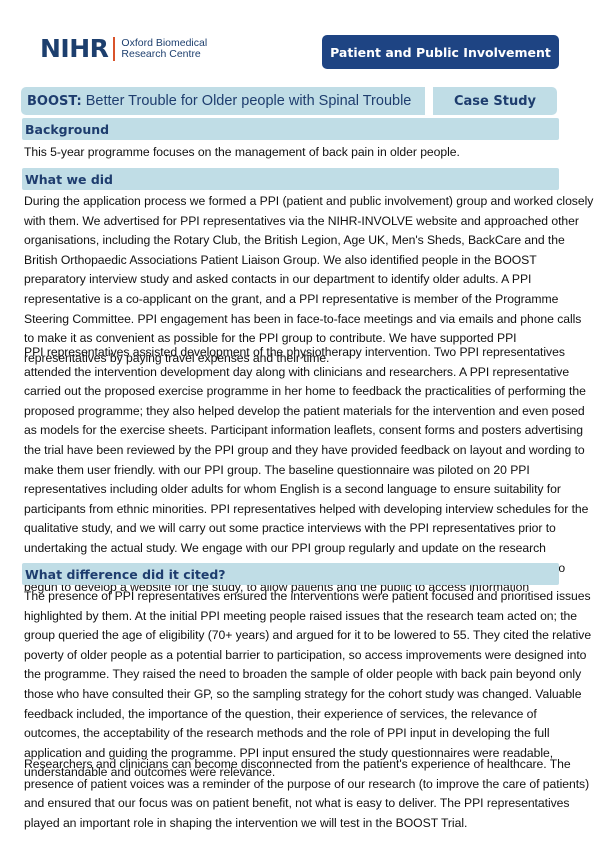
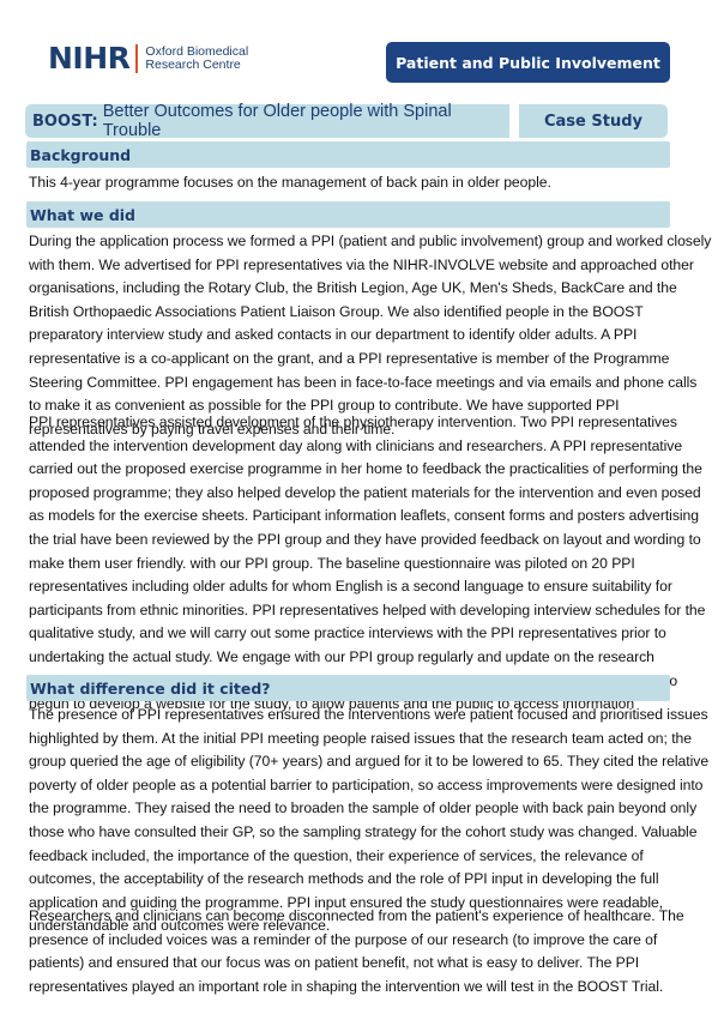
  NIHR
  Oxford Biomedical
  Research Centre
  Patient and Public Involvement
  BOOST:
- Better Trouble for Older people with Spinal Trouble
+ Better Outcomes for Older people with Spinal Trouble
  Case Study
  Background
- This 5-year programme focuses on the management of back pain in older people.
+ This 4-year programme focuses on the management of back pain in older people.
  What we did
  During the application process we formed a PPI (patient and public involvement) group and worked closely with them. We advertised for PPI representatives via the NIHR-INVOLVE website and approached other organisations, including the Rotary Club, the British Legion, Age UK, Men's Sheds, BackCare and the British Orthopaedic Associations Patient Liaison Group. We also identified people in the BOOST preparatory interview study and asked contacts in our department to identify older adults. A PPI representative is a co-applicant on the grant, and a PPI representative is member of the Programme Steering Committee. PPI engagement has been in face-to-face meetings and via emails and phone calls to make it as convenient as possible for the PPI group to contribute. We have supported PPI representatives by paying travel expenses and their time.
  PPI representatives assisted development of the physiotherapy intervention. Two PPI representatives attended the intervention development day along with clinicians and researchers. A PPI representative carried out the proposed exercise programme in her home to feedback the practicalities of performing the proposed programme; they also helped develop the patient materials for the intervention and even posed as models for the exercise sheets. Participant information leaflets, consent forms and posters advertising the trial have been reviewed by the PPI group and they have provided feedback on layout and wording to make them user friendly. with our PPI group. The baseline questionnaire was piloted on 20 PPI representatives including older adults for whom English is a second language to ensure suitability for participants from ethnic minorities. PPI representatives helped with developing interview schedules for the qualitative study, and we will carry out some practice interviews with the PPI representatives prior to undertaking the actual study. We engage with our PPI group regularly and update on the research o begun to develop a website for the study, to allow patients and the public to access information
  What difference did it cited?
- The presence of PPI representatives ensured the interventions were patient focused and prioritised issues highlighted by them. At the initial PPI meeting people raised issues that the research team acted on; the group queried the age of eligibility (70+ years) and argued for it to be lowered to 55. They cited the relative poverty of older people as a potential barrier to participation, so access improvements were designed into the programme. They raised the need to broaden the sample of older people with back pain beyond only those who have consulted their GP, so the sampling strategy for the cohort study was changed. Valuable feedback included, the importance of the question, their experience of services, the relevance of outcomes, the acceptability of the research methods and the role of PPI input in developing the full application and guiding the programme. PPI input ensured the study questionnaires were readable, understandable and outcomes were relevance.
+ The presence of PPI representatives ensured the interventions were patient focused and prioritised issues highlighted by them. At the initial PPI meeting people raised issues that the research team acted on; the group queried the age of eligibility (70+ years) and argued for it to be lowered to 65. They cited the relative poverty of older people as a potential barrier to participation, so access improvements were designed into the programme. They raised the need to broaden the sample of older people with back pain beyond only those who have consulted their GP, so the sampling strategy for the cohort study was changed. Valuable feedback included, the importance of the question, their experience of services, the relevance of outcomes, the acceptability of the research methods and the role of PPI input in developing the full application and guiding the programme. PPI input ensured the study questionnaires were readable, understandable and outcomes were relevance.
- Researchers and clinicians can become disconnected from the patient's experience of healthcare. The presence of patient voices was a reminder of the purpose of our research (to improve the care of patients) and ensured that our focus was on patient benefit, not what is easy to deliver. The PPI representatives played an important role in shaping the intervention we will test in the BOOST Trial.
+ Researchers and clinicians can become disconnected from the patient's experience of healthcare. The presence of included voices was a reminder of the purpose of our research (to improve the care of patients) and ensured that our focus was on patient benefit, not what is easy to deliver. The PPI representatives played an important role in shaping the intervention we will test in the BOOST Trial.
